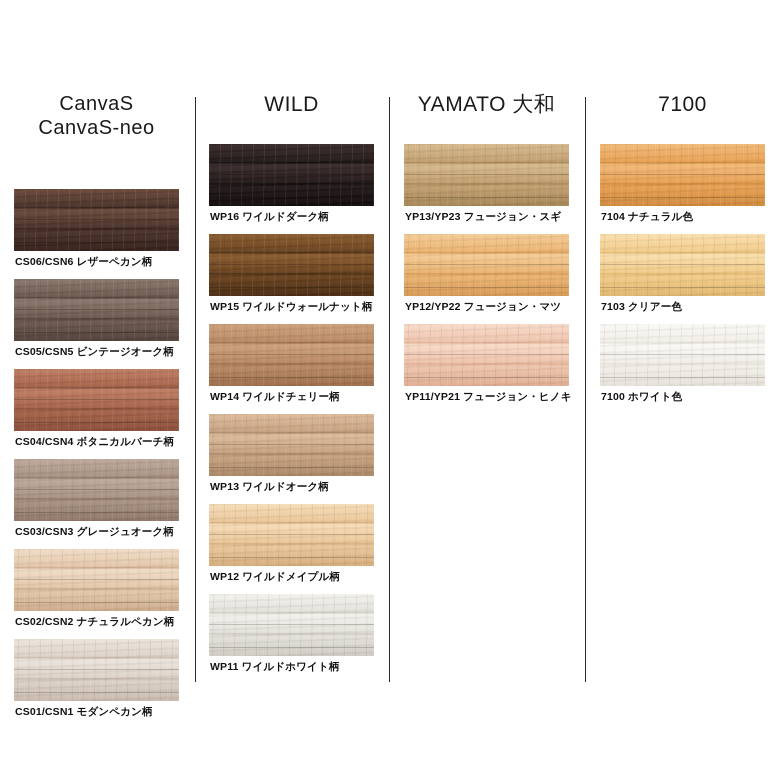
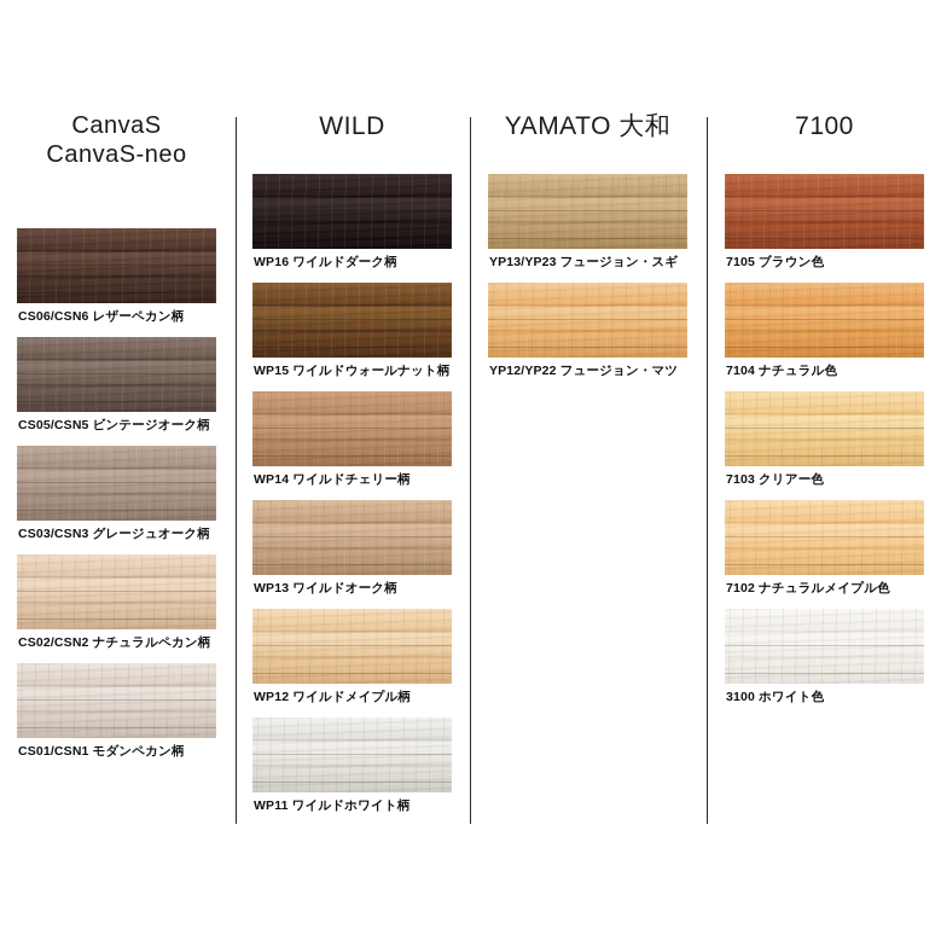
  CanvaS
  CanvaS-neo
  CS06/CSN6 レザーペカン柄
  CS05/CSN5 ビンテージオーク柄
- CS04/CSN4 ボタニカルバーチ柄
  CS03/CSN3 グレージュオーク柄
  CS02/CSN2 ナチュラルペカン柄
  CS01/CSN1 モダンペカン柄
  WILD
  WP16 ワイルドダーク柄
  WP15 ワイルドウォールナット柄
  WP14 ワイルドチェリー柄
  WP13 ワイルドオーク柄
  WP12 ワイルドメイプル柄
  WP11 ワイルドホワイト柄
  YAMATO 大和
  YP13/YP23 フュージョン・スギ
  YP12/YP22 フュージョン・マツ
- YP11/YP21 フュージョン・ヒノキ
  7100
+ 7105 ブラウン色
  7104 ナチュラル色
  7103 クリアー色
+ 7102 ナチュラルメイプル色
- 7100 ホワイト色
+ 3100 ホワイト色
